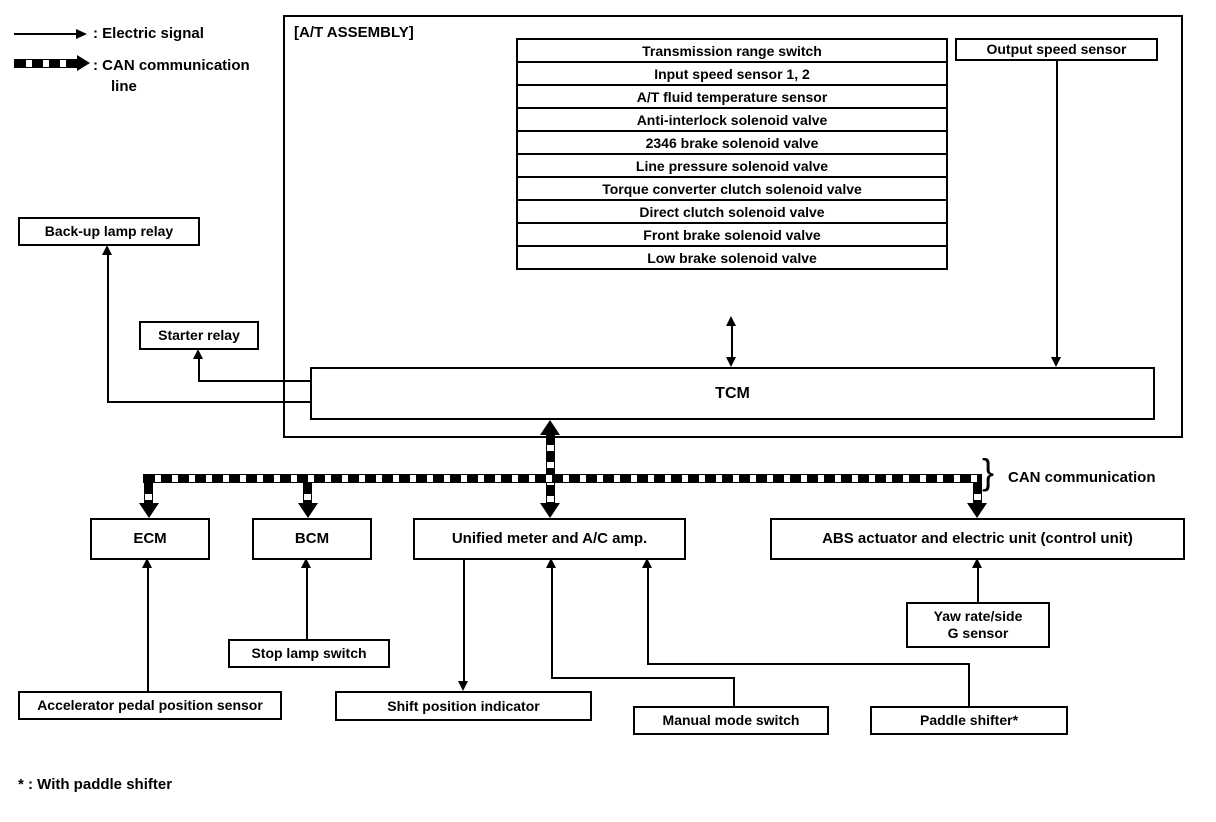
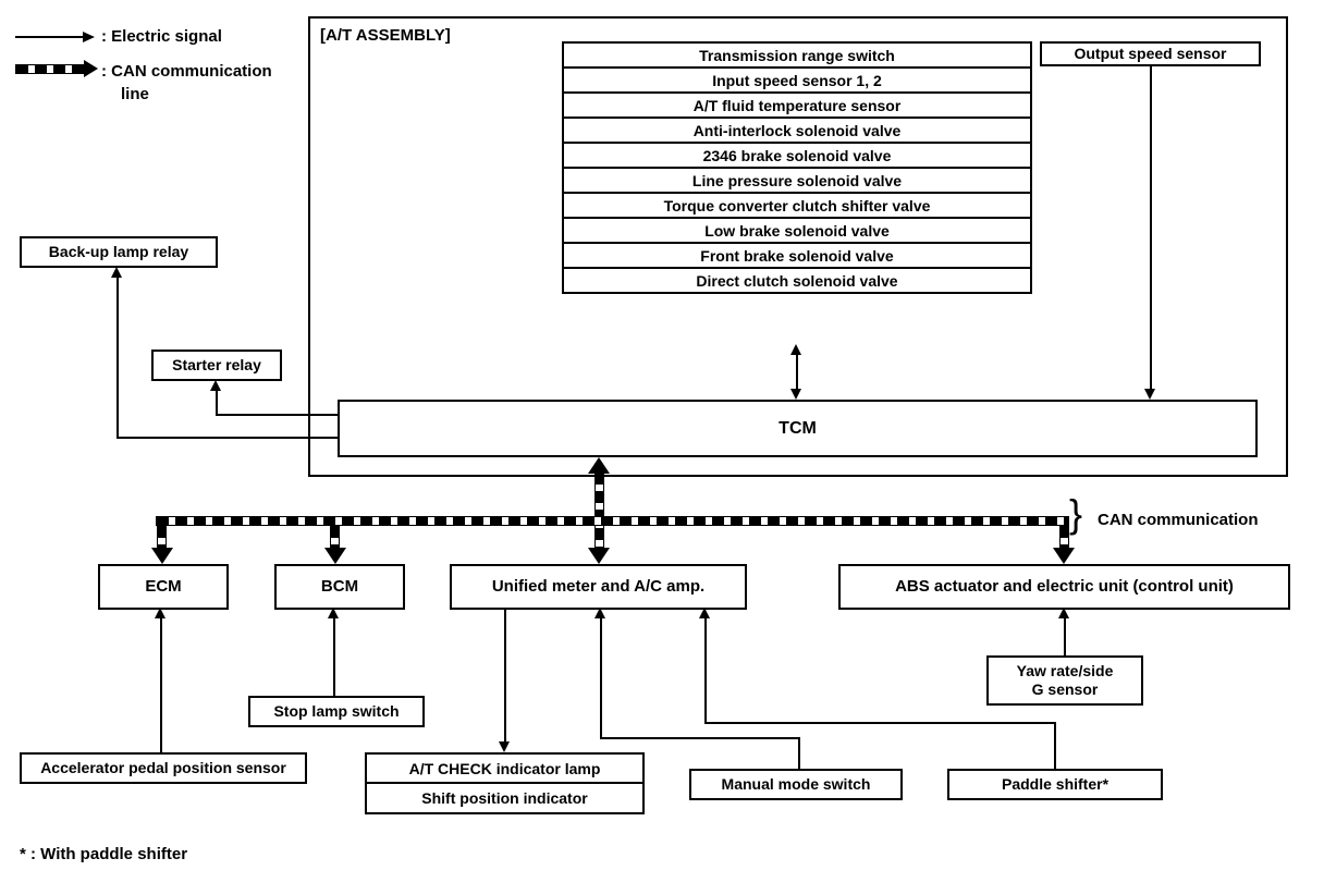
  : Electric signal
  : CAN communication
  line
  [A/T ASSEMBLY]
  Transmission range switch
  Input speed sensor 1, 2
  A/T fluid temperature sensor
  Anti-interlock solenoid valve
  2346 brake solenoid valve
  Line pressure solenoid valve
- Torque converter clutch solenoid valve
+ Torque converter clutch shifter valve
- Direct clutch solenoid valve
+ Low brake solenoid valve
  Front brake solenoid valve
- Low brake solenoid valve
+ Direct clutch solenoid valve
  Output speed sensor
  TCM
  Back-up lamp relay
  Starter relay
  }
  CAN communication
  ECM
  BCM
  Unified meter and A/C amp.
  ABS actuator and electric unit (control unit)
  Stop lamp switch
  Accelerator pedal position sensor
+ A/T CHECK indicator lamp
  Shift position indicator
  Manual mode switch
  Paddle shifter*
  Yaw rate/side
  G sensor
  * : With paddle shifter
